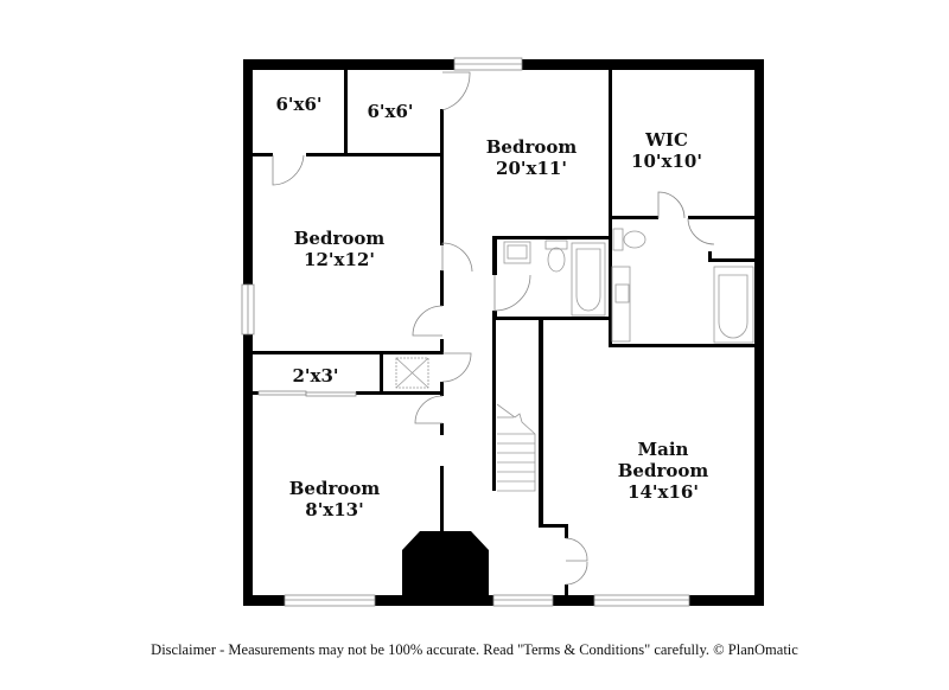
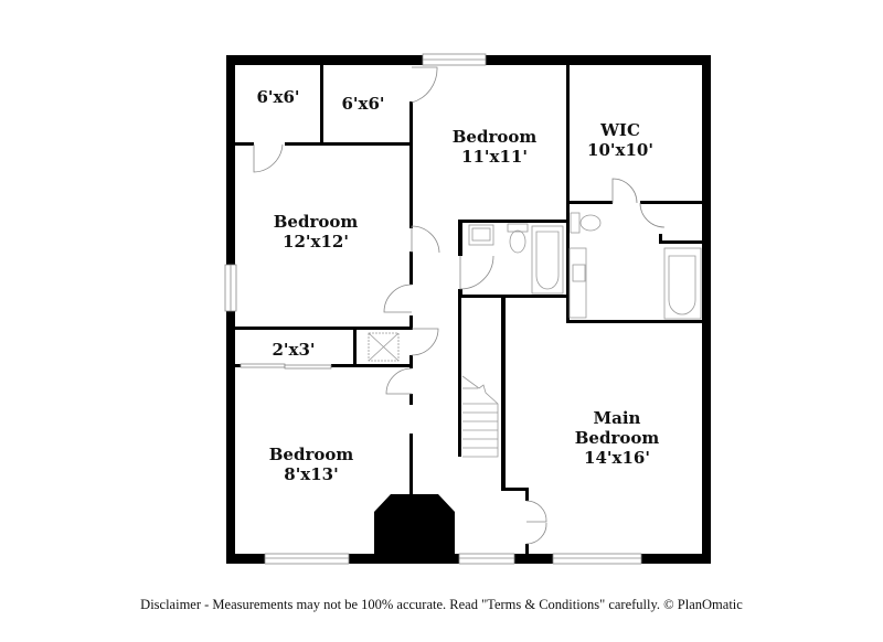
  6'x6'
  6'x6'
  Bedroom
- 20'x11'
+ 11'x11'
  WIC
  10'x10'
  Bedroom
  12'x12'
  2'x3'
  Bedroom
  8'x13'
  Main
  Bedroom
  14'x16'
  Disclaimer - Measurements may not be 100% accurate. Read "Terms & Conditions" carefully. © PlanOmatic
